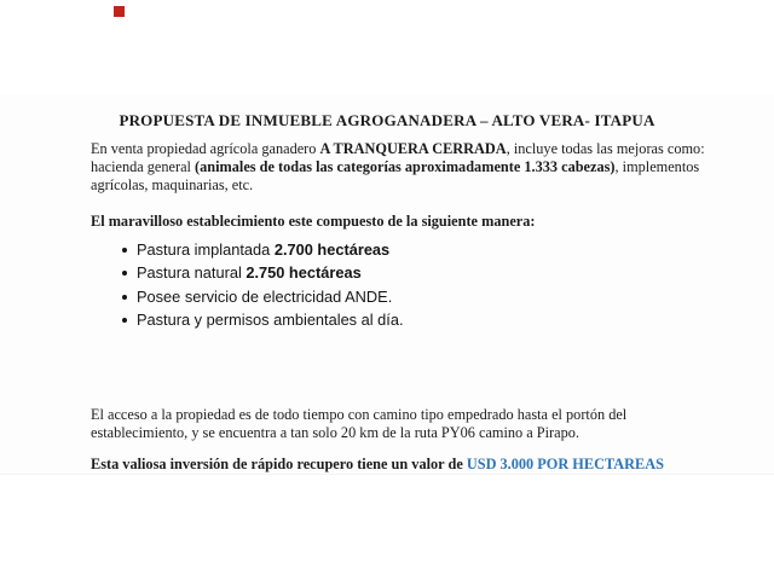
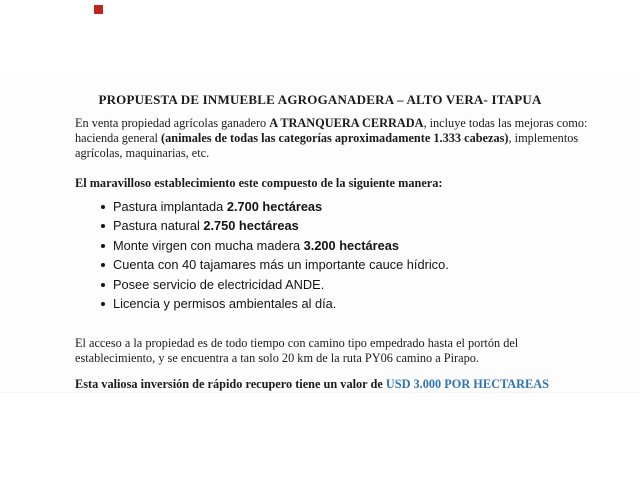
  PROPUESTA DE INMUEBLE AGROGANADERA – ALTO VERA- ITAPUA
- En venta propiedad agrícola ganadero A TRANQUERA CERRADA, incluye todas las mejoras como:
+ En venta propiedad agrícolas ganadero A TRANQUERA CERRADA, incluye todas las mejoras como:
  hacienda general (animales de todas las categorías aproximadamente 1.333 cabezas), implementos
  agrícolas, maquinarias, etc.
  El maravilloso establecimiento este compuesto de la siguiente manera:
  Pastura implantada 2.700 hectáreas
  Pastura natural 2.750 hectáreas
+ Monte virgen con mucha madera 3.200 hectáreas
+ Cuenta con 40 tajamares más un importante cauce hídrico.
  Posee servicio de electricidad ANDE.
- Pastura y permisos ambientales al día.
+ Licencia y permisos ambientales al día.
  El acceso a la propiedad es de todo tiempo con camino tipo empedrado hasta el portón del
  establecimiento, y se encuentra a tan solo 20 km de la ruta PY06 camino a Pirapo.
  Esta valiosa inversión de rápido recupero tiene un valor de USD 3.000 POR HECTAREAS
